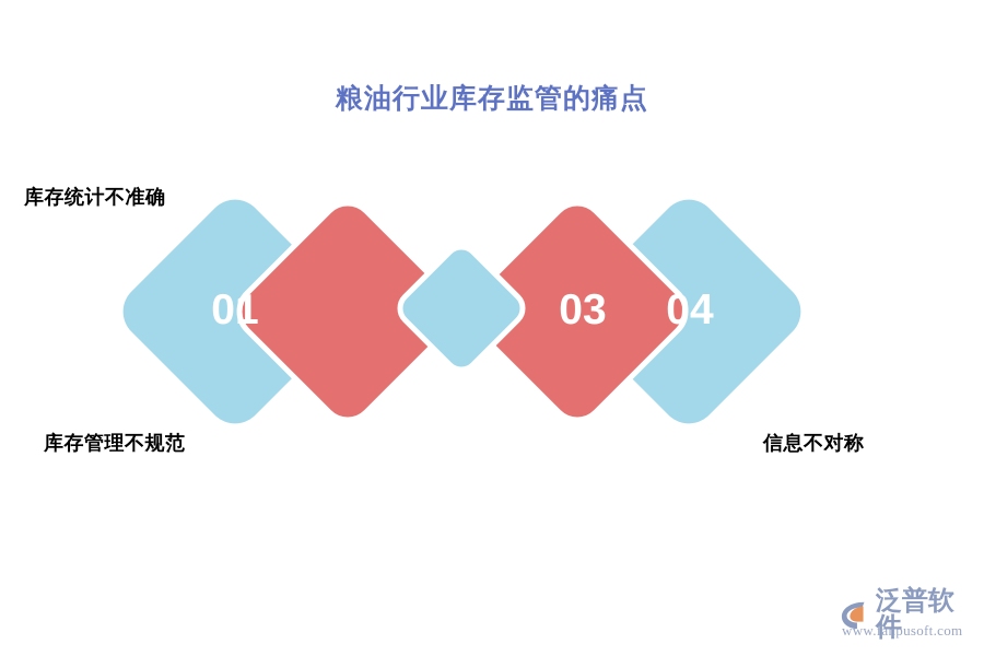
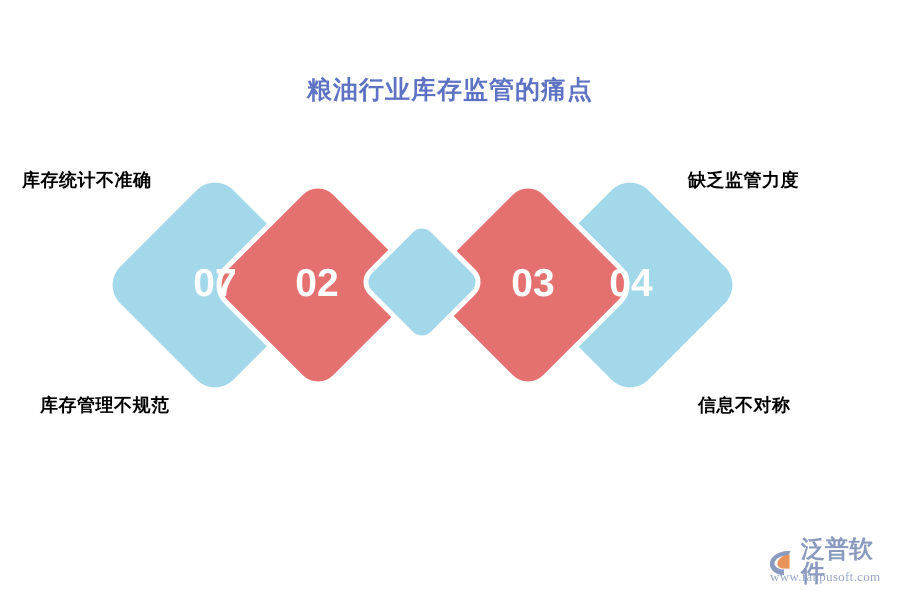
  粮油行业库存监管的痛点
- 01
+ 07
+ 02
  03
  04
  库存统计不准确
  库存管理不规范
+ 缺乏监管力度
  信息不对称
  泛普软件
  www.fanpusoft.com
